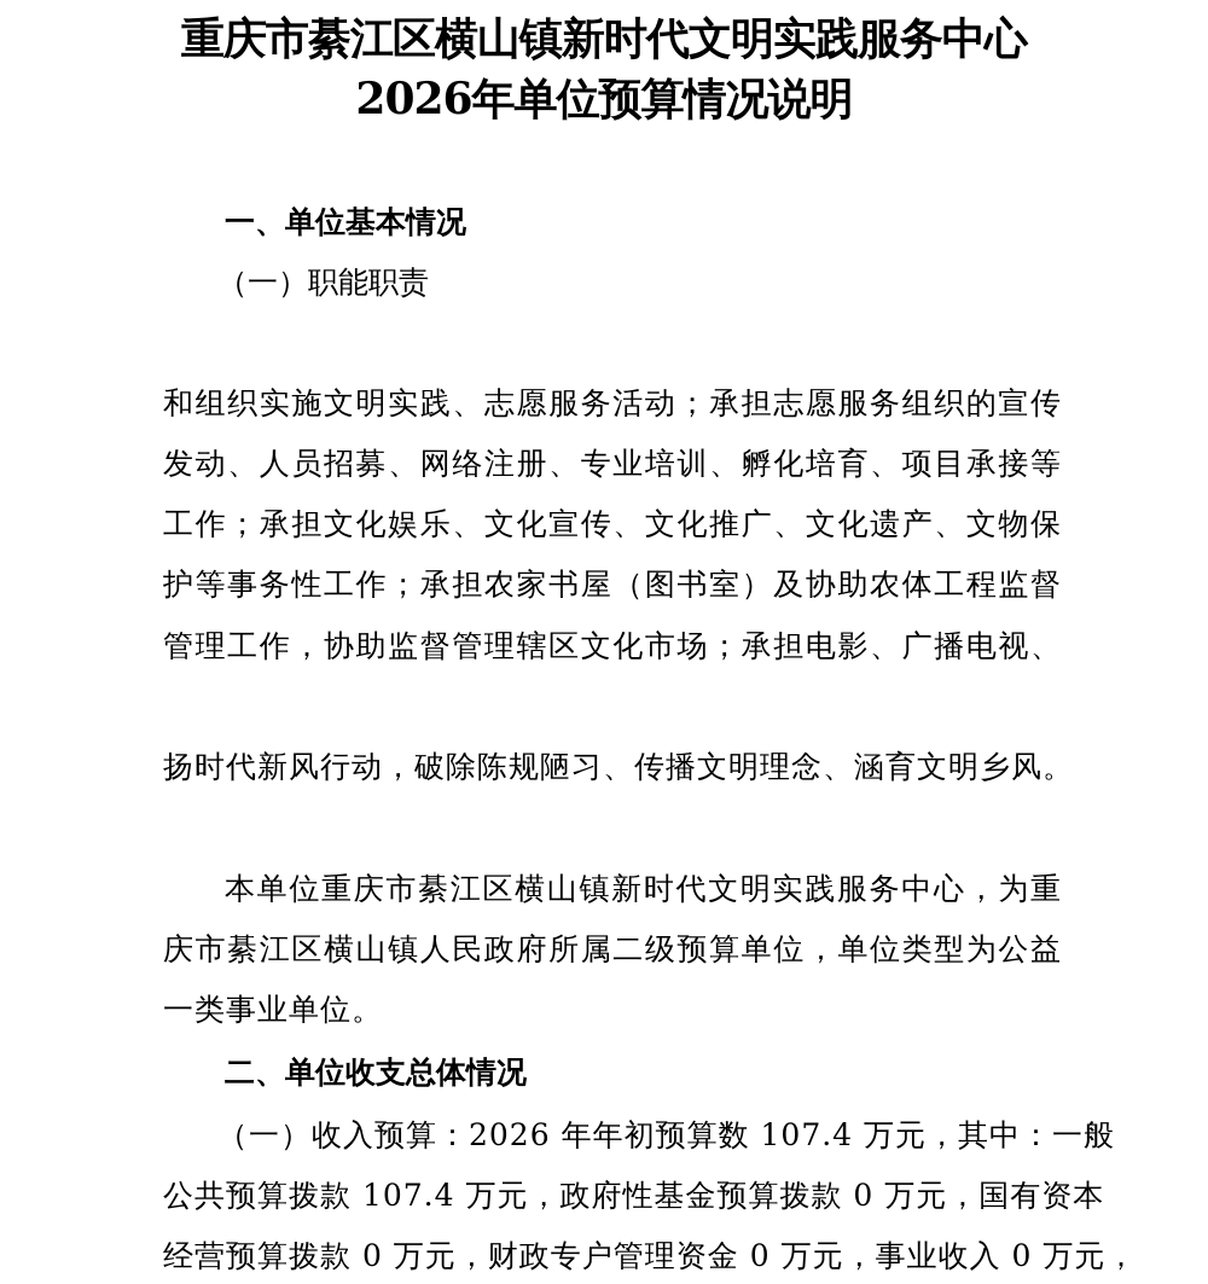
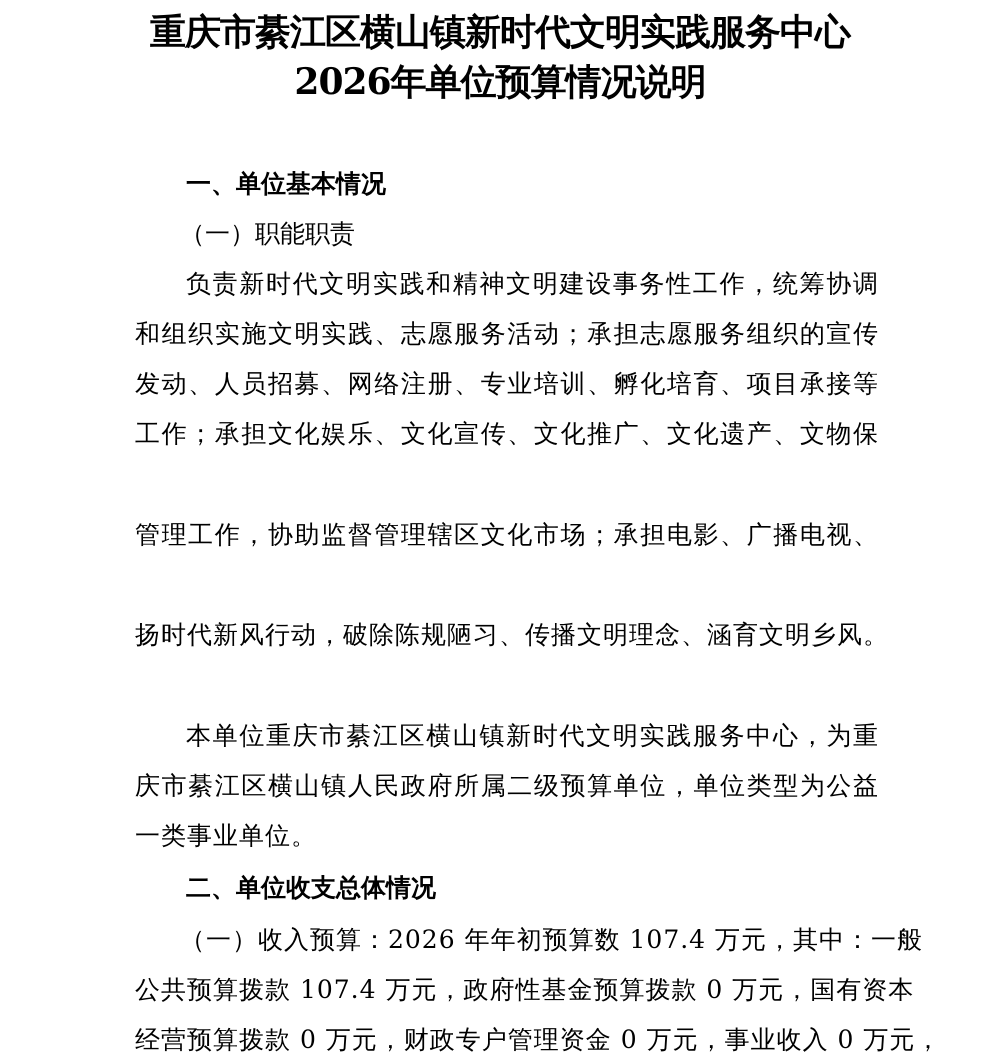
  重庆市綦江区横山镇新时代文明实践服务中心
  2026年单位预算情况说明
  一、单位基本情况
  （一）职能职责
+ 负责新时代文明实践和精神文明建设事务性工作，统筹协调
  和组织实施文明实践、志愿服务活动；承担志愿服务组织的宣传
  发动、人员招募、网络注册、专业培训、孵化培育、项目承接等
  工作；承担文化娱乐、文化宣传、文化推广、文化遗产、文物保
- 护等事务性工作；承担农家书屋（图书室）及协助农体工程监督
  管理工作，协助监督管理辖区文化市场；承担电影、广播电视、
  扬时代新风行动，破除陈规陋习、传播文明理念、涵育文明乡风。
  本单位重庆市綦江区横山镇新时代文明实践服务中心，为重
  庆市綦江区横山镇人民政府所属二级预算单位，单位类型为公益
  一类事业单位。
  二、单位收支总体情况
  （一）收入预算：2026 年年初预算数 107.4 万元，其中：一般
  公共预算拨款 107.4 万元，政府性基金预算拨款 0 万元，国有资本
  经营预算拨款 0 万元，财政专户管理资金 0 万元，事业收入 0 万元，
